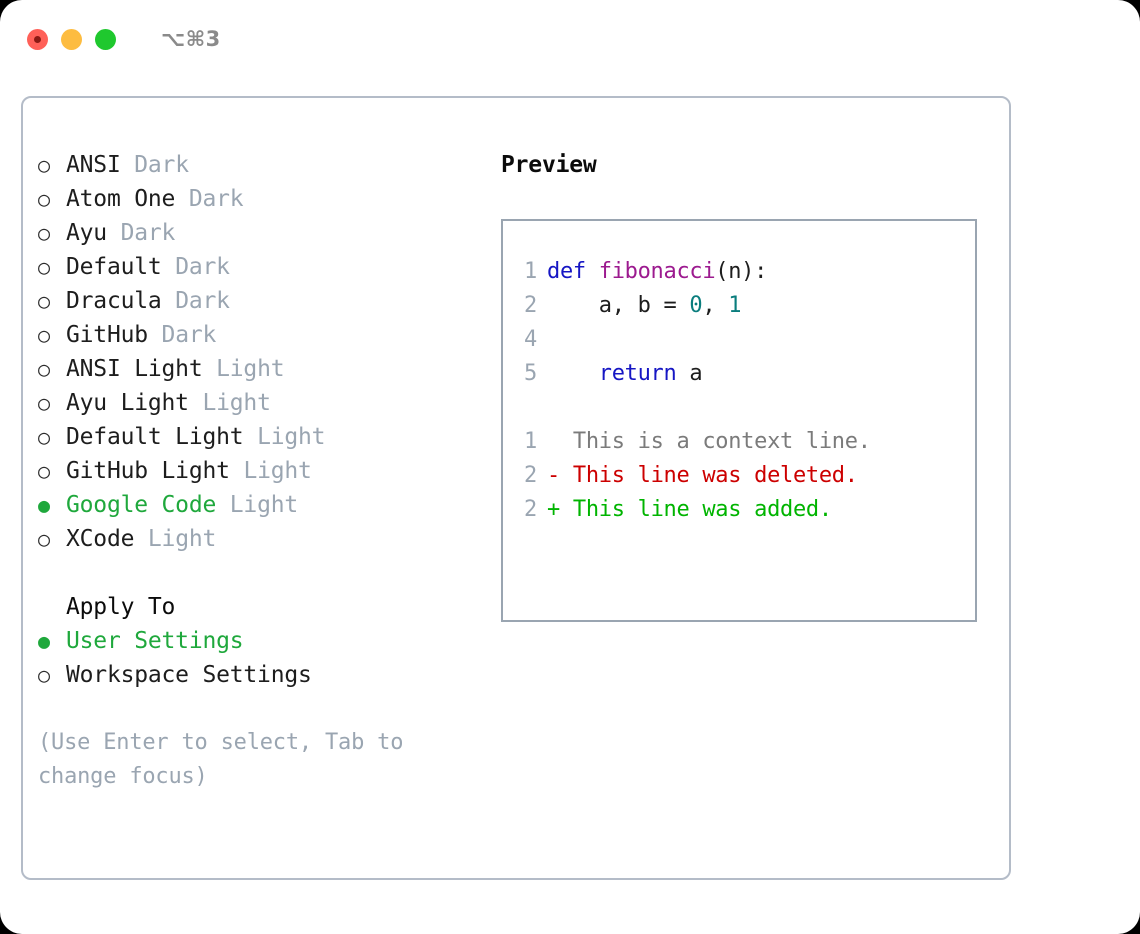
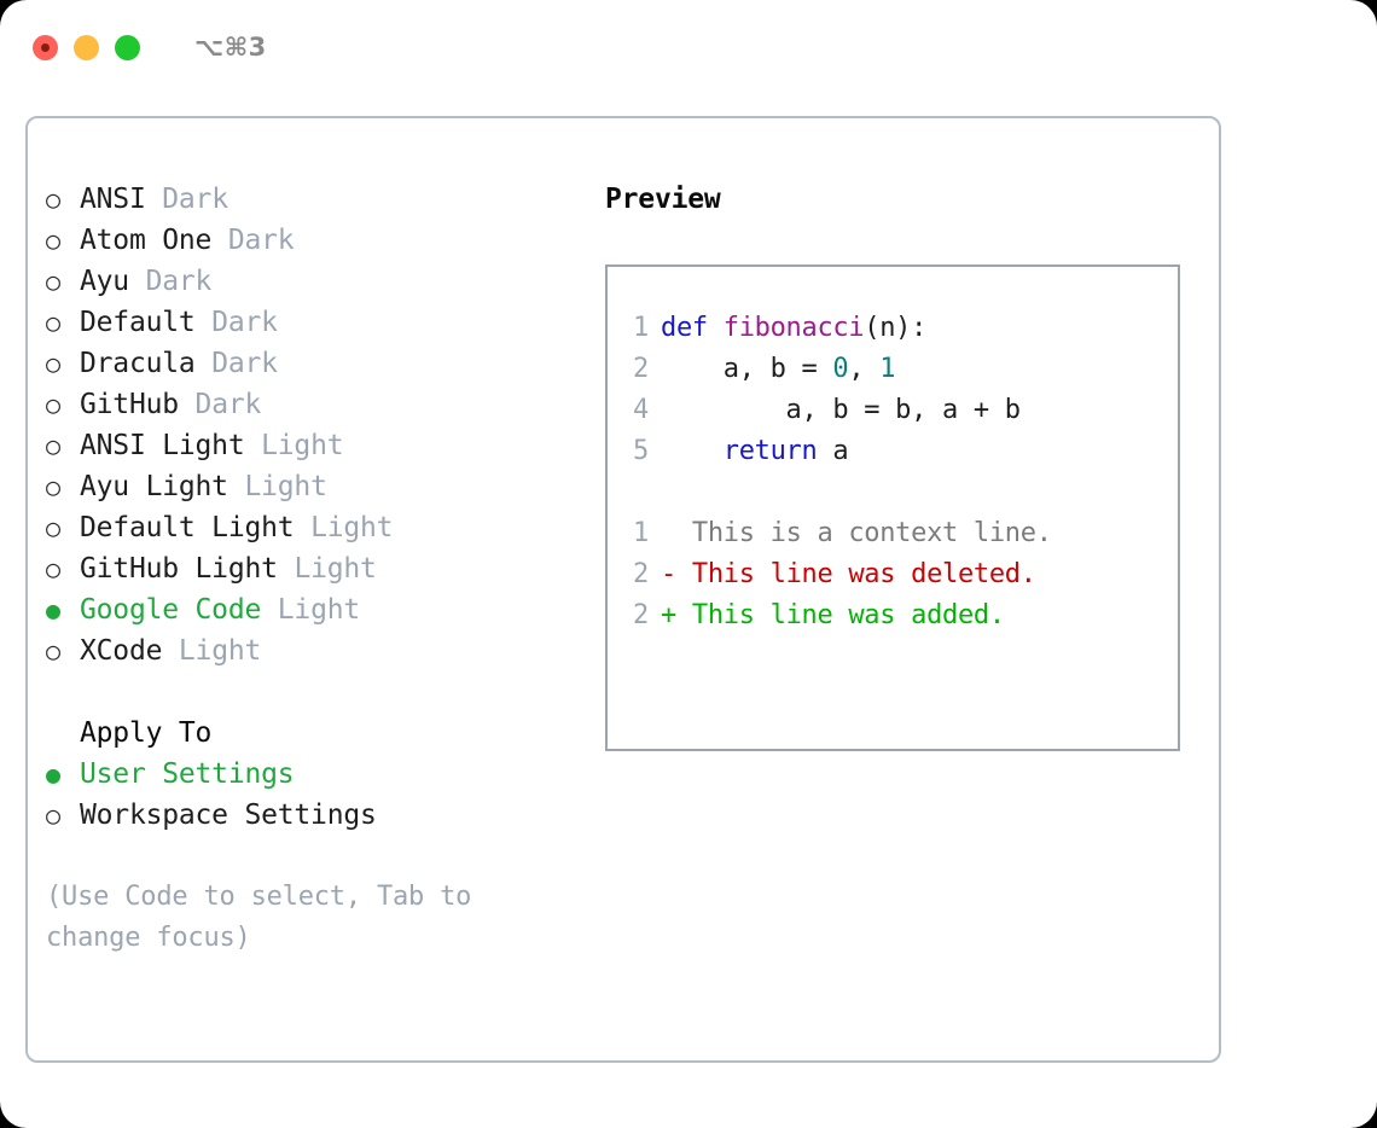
  ⌥⌘3
  ○
  ANSI
  Dark
  ○
  Atom One
  Dark
  ○
  Ayu
  Dark
  ○
  Default
  Dark
  ○
  Dracula
  Dark
  ○
  GitHub
  Dark
  ○
  ANSI Light
  Light
  ○
  Ayu Light
  Light
  ○
  Default Light
  Light
  ○
  GitHub Light
  Light
  ●
  Google Code
  Light
  ○
  XCode
  Light
  Apply To
  ●
  User Settings
  ○
  Workspace Settings
- (Use Enter to select, Tab to change focus)
+ (Use Code to select, Tab to change focus)
  Preview
  1
  def fibonacci(n):
  2
  a, b = 0, 1
  4
+ a, b = b, a + b
  5
  return a
  1
  This is a context line.
  2
  -
  This line was deleted.
  2
  +
  This line was added.
